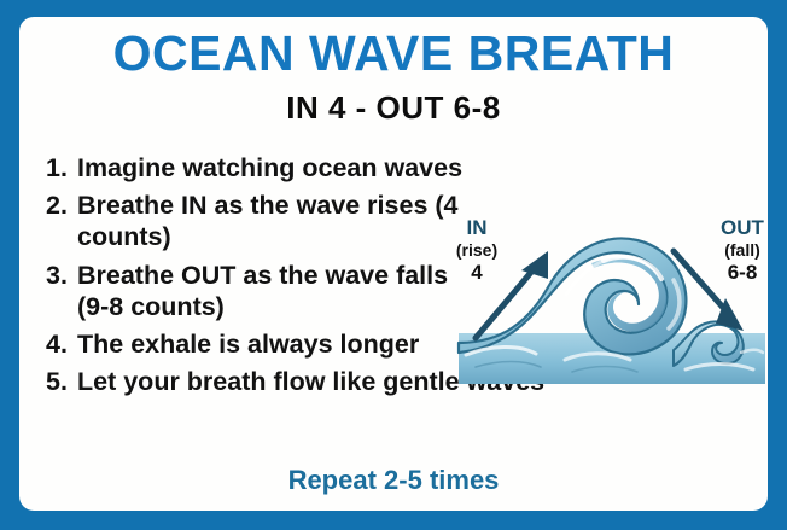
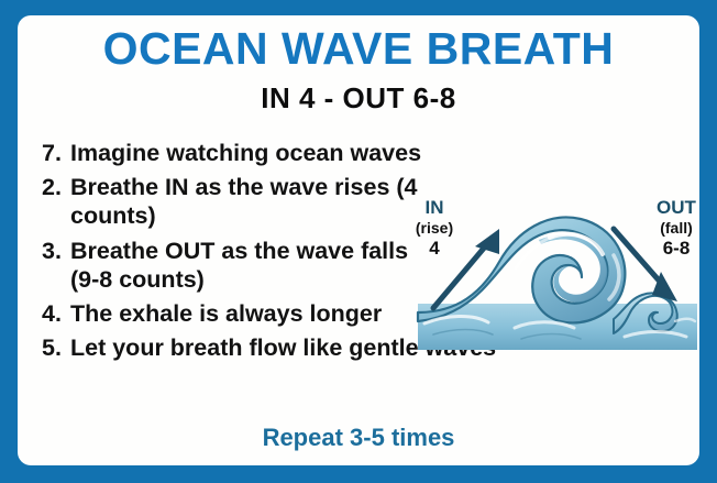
  OCEAN WAVE BREATH
  IN 4 - OUT 6-8
- 1.
+ 7.
  Imagine watching ocean waves
  2.
  Breathe IN as the wave rises (4 counts)
  3.
  Breathe OUT as the wave falls (9-8 counts)
  4.
  The exhale is always longer
  5.
  Let your breath flow like gentle
  IN
  (rise)
  4
  OUT
  (fall)
  6-8
- Repeat 2-5 times
+ Repeat 3-5 times
